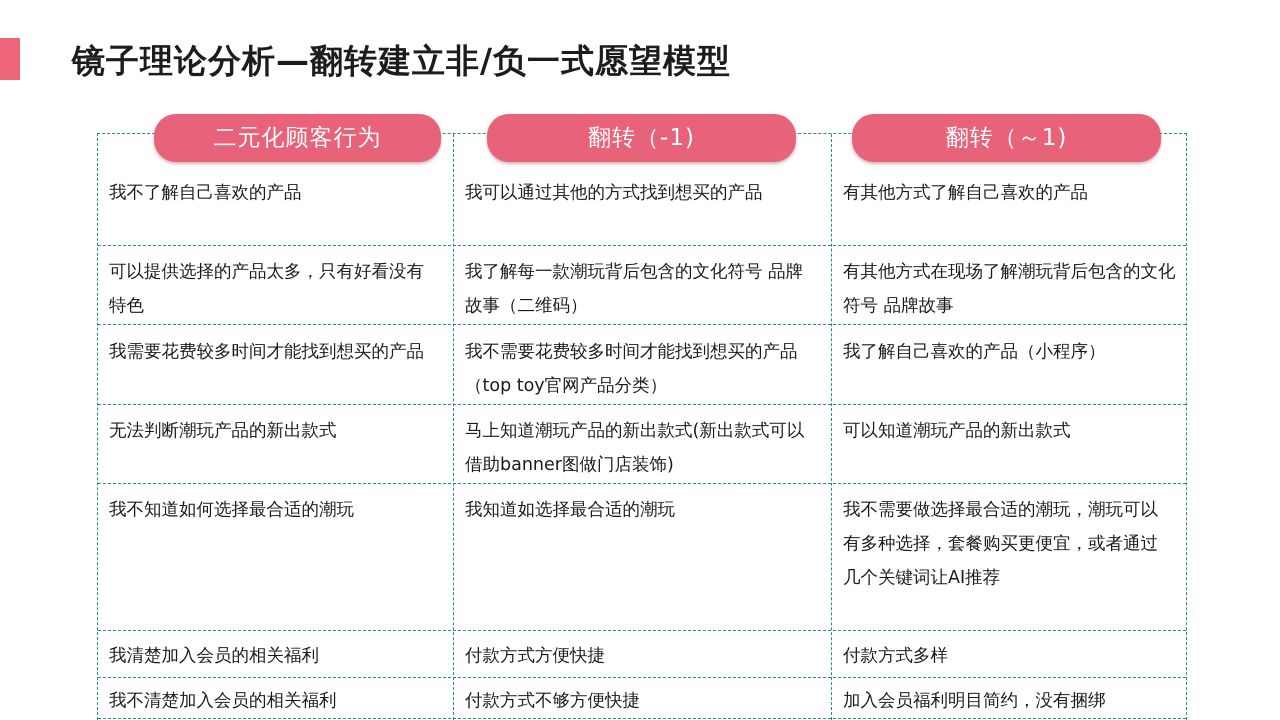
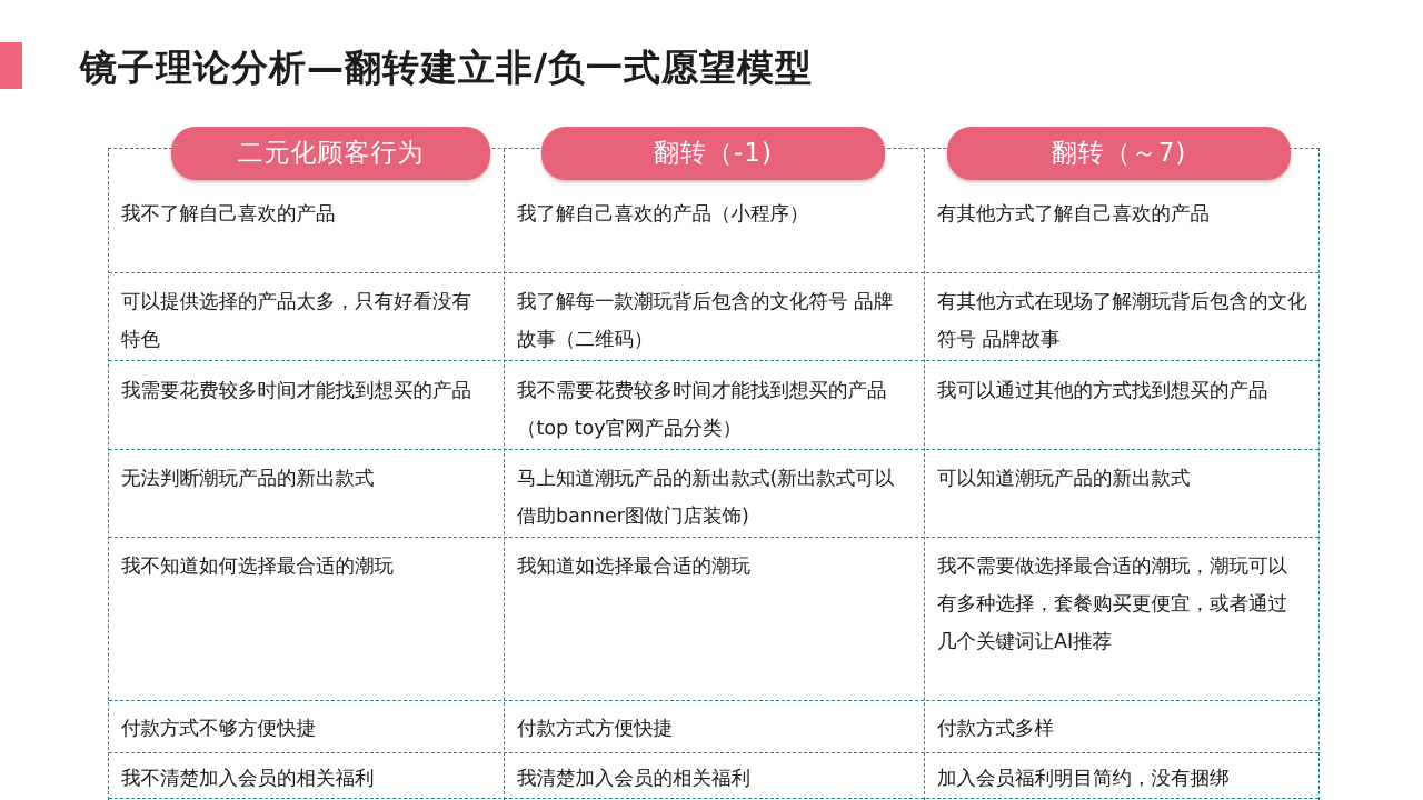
  镜子理论分析—翻转建立非/负一式愿望模型
  二元化顾客行为
  翻转（-1)
- 翻转（～1)
+ 翻转（～7)
  我不了解自己喜欢的产品
- 我可以通过其他的方式找到想买的产品
+ 我了解自己喜欢的产品（小程序）
  有其他方式了解自己喜欢的产品
  可以提供选择的产品太多，只有好看没有特色
  我了解每一款潮玩背后包含的文化符号 品牌故事（二维码）
  有其他方式在现场了解潮玩背后包含的文化符号 品牌故事
  我需要花费较多时间才能找到想买的产品
  我不需要花费较多时间才能找到想买的产品（top toy官网产品分类）
- 我了解自己喜欢的产品（小程序）
+ 我可以通过其他的方式找到想买的产品
  无法判断潮玩产品的新出款式
  马上知道潮玩产品的新出款式(新出款式可以借助banner图做门店装饰)
  可以知道潮玩产品的新出款式
  我不知道如何选择最合适的潮玩
  我知道如选择最合适的潮玩
  我不需要做选择最合适的潮玩，潮玩可以有多种选择，套餐购买更便宜，或者通过几个关键词让AI推荐
- 我清楚加入会员的相关福利
+ 付款方式不够方便快捷
  付款方式方便快捷
  付款方式多样
  我不清楚加入会员的相关福利
- 付款方式不够方便快捷
+ 我清楚加入会员的相关福利
  加入会员福利明目简约，没有捆绑
